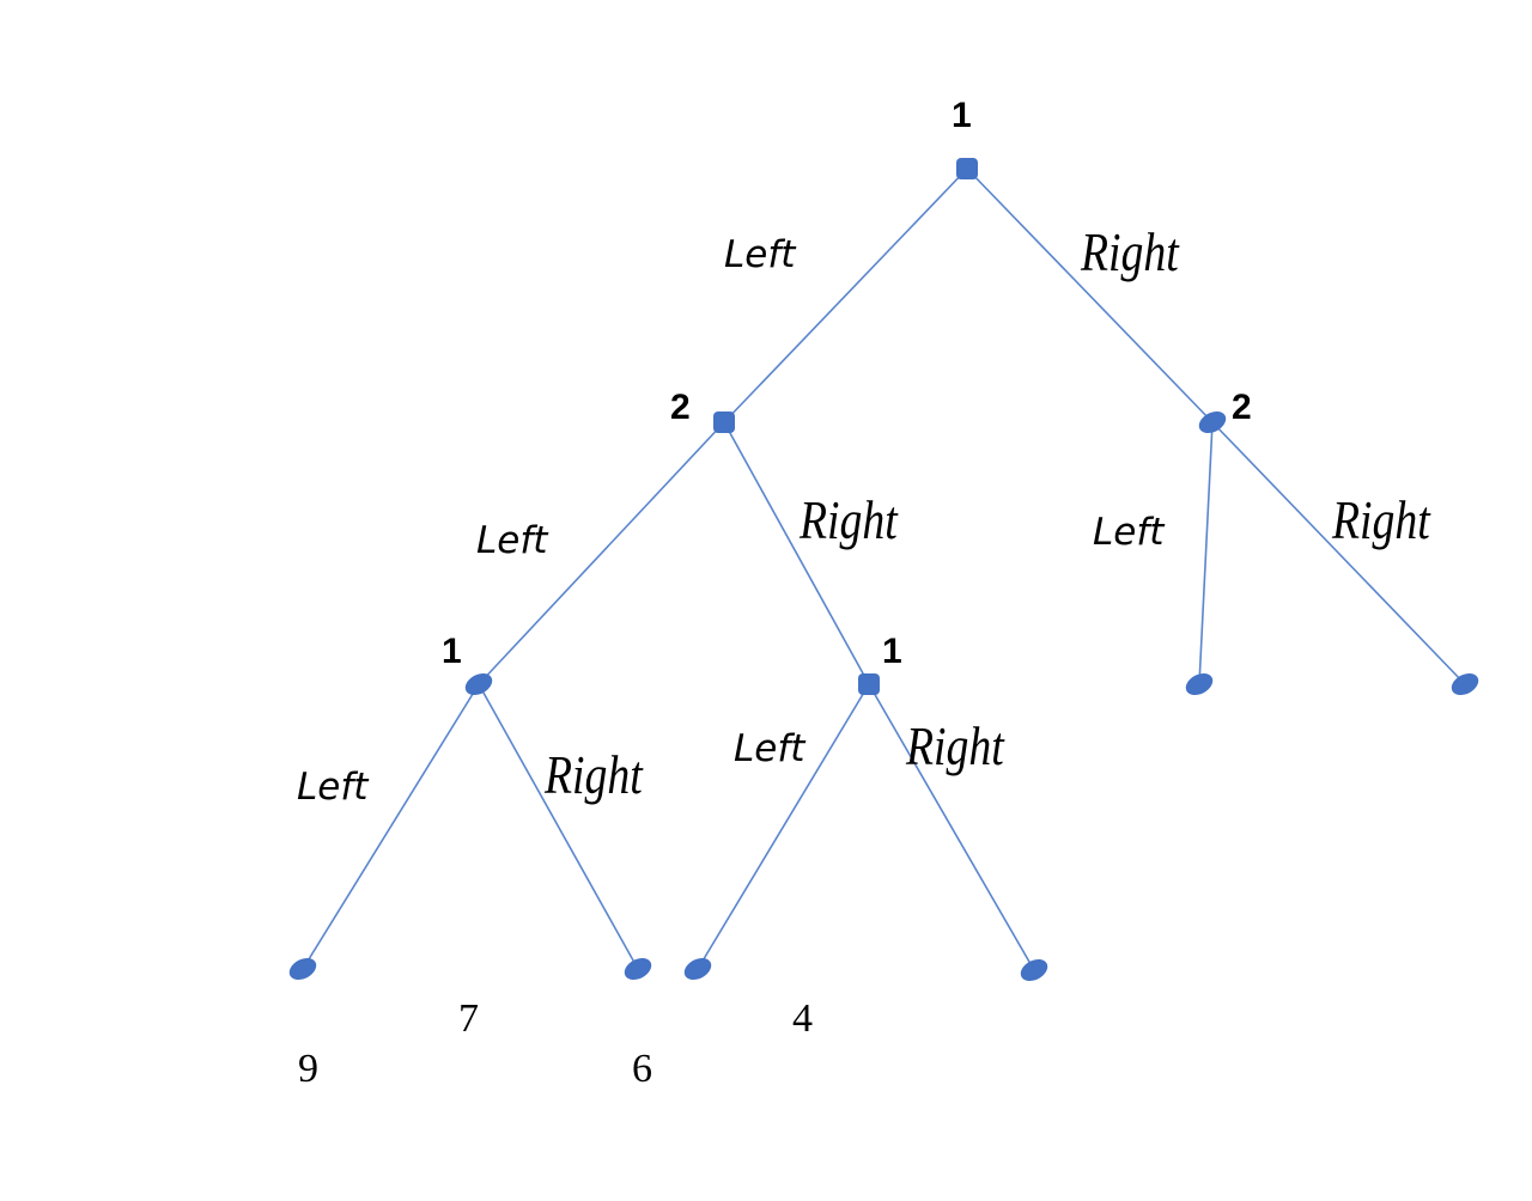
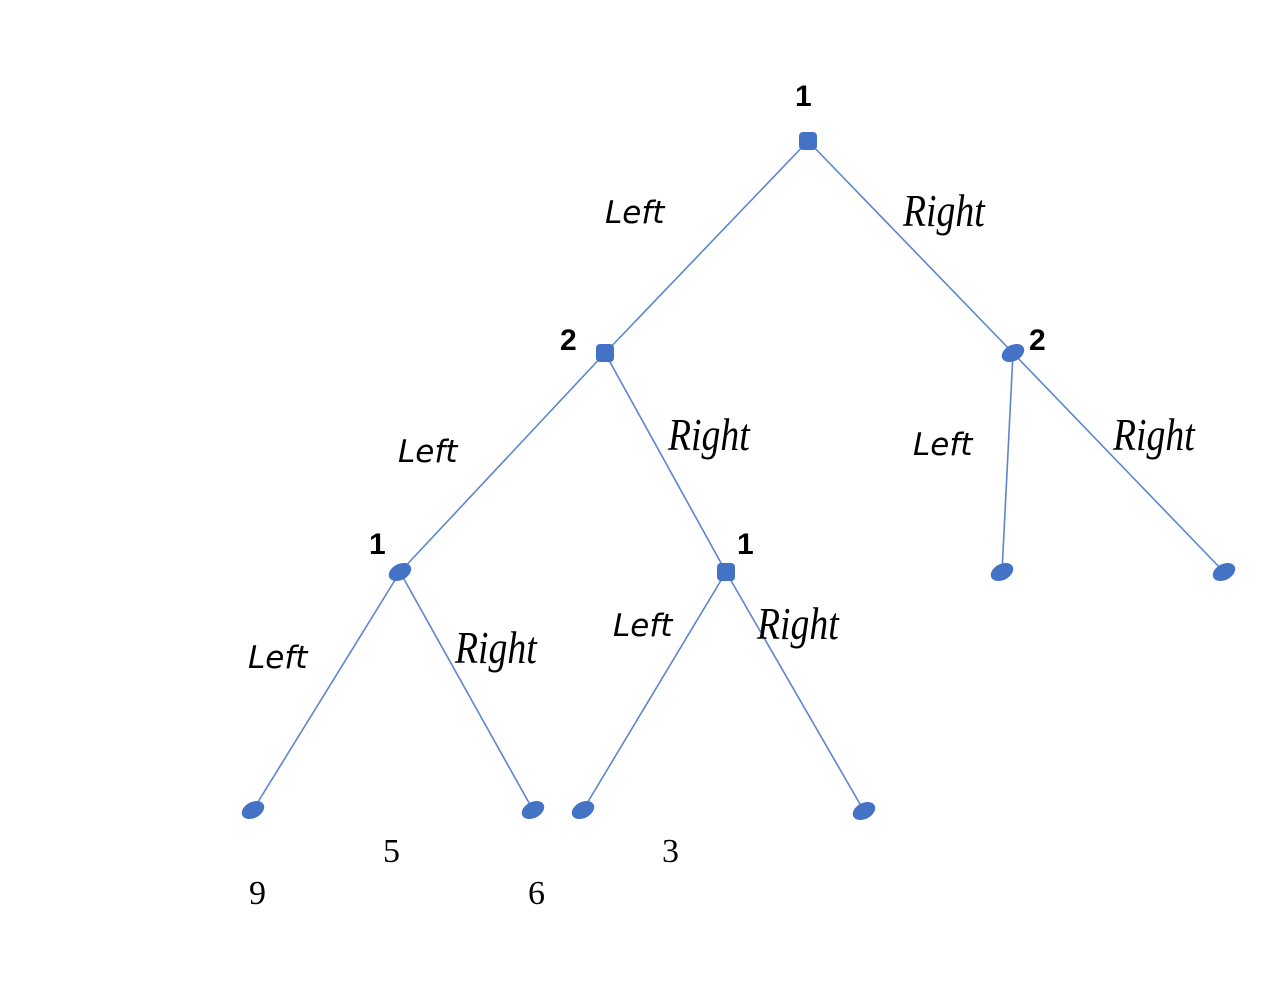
  1
  2
  2
  1
  1
  Left
  Right
  Left
  Right
  Left
  Right
  Left
  Right
  Left
  Right
  9
- 7
+ 5
  6
- 4
+ 3
